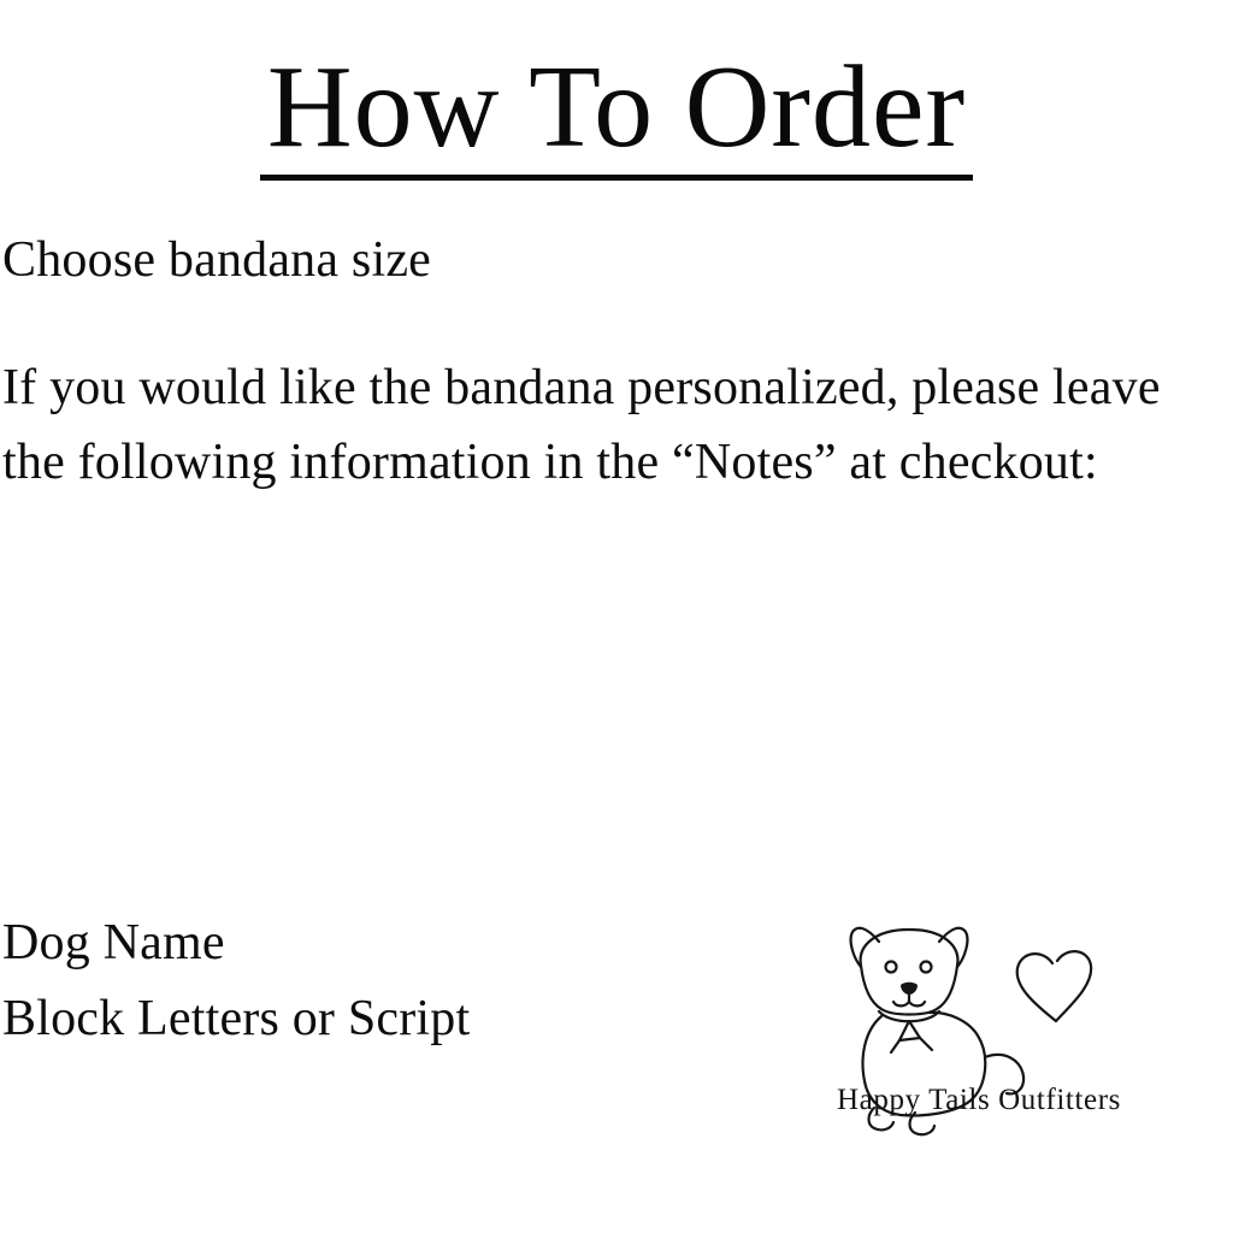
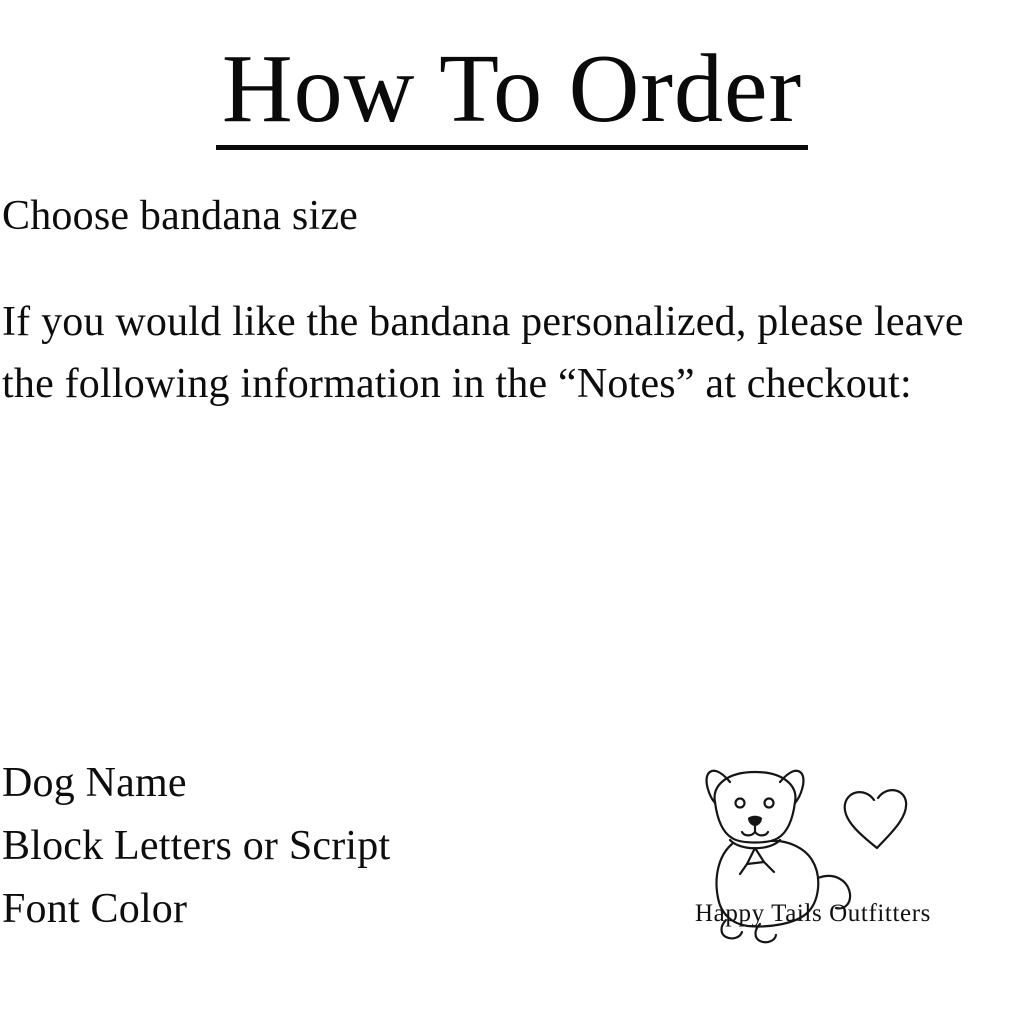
  How To Order
  Choose bandana size
  If you would like the bandana personalized, please leave the following information in the “Notes” at checkout:
  Dog Name
  Block Letters or Script
+ Font Color
  Happy Tails Outfitters
